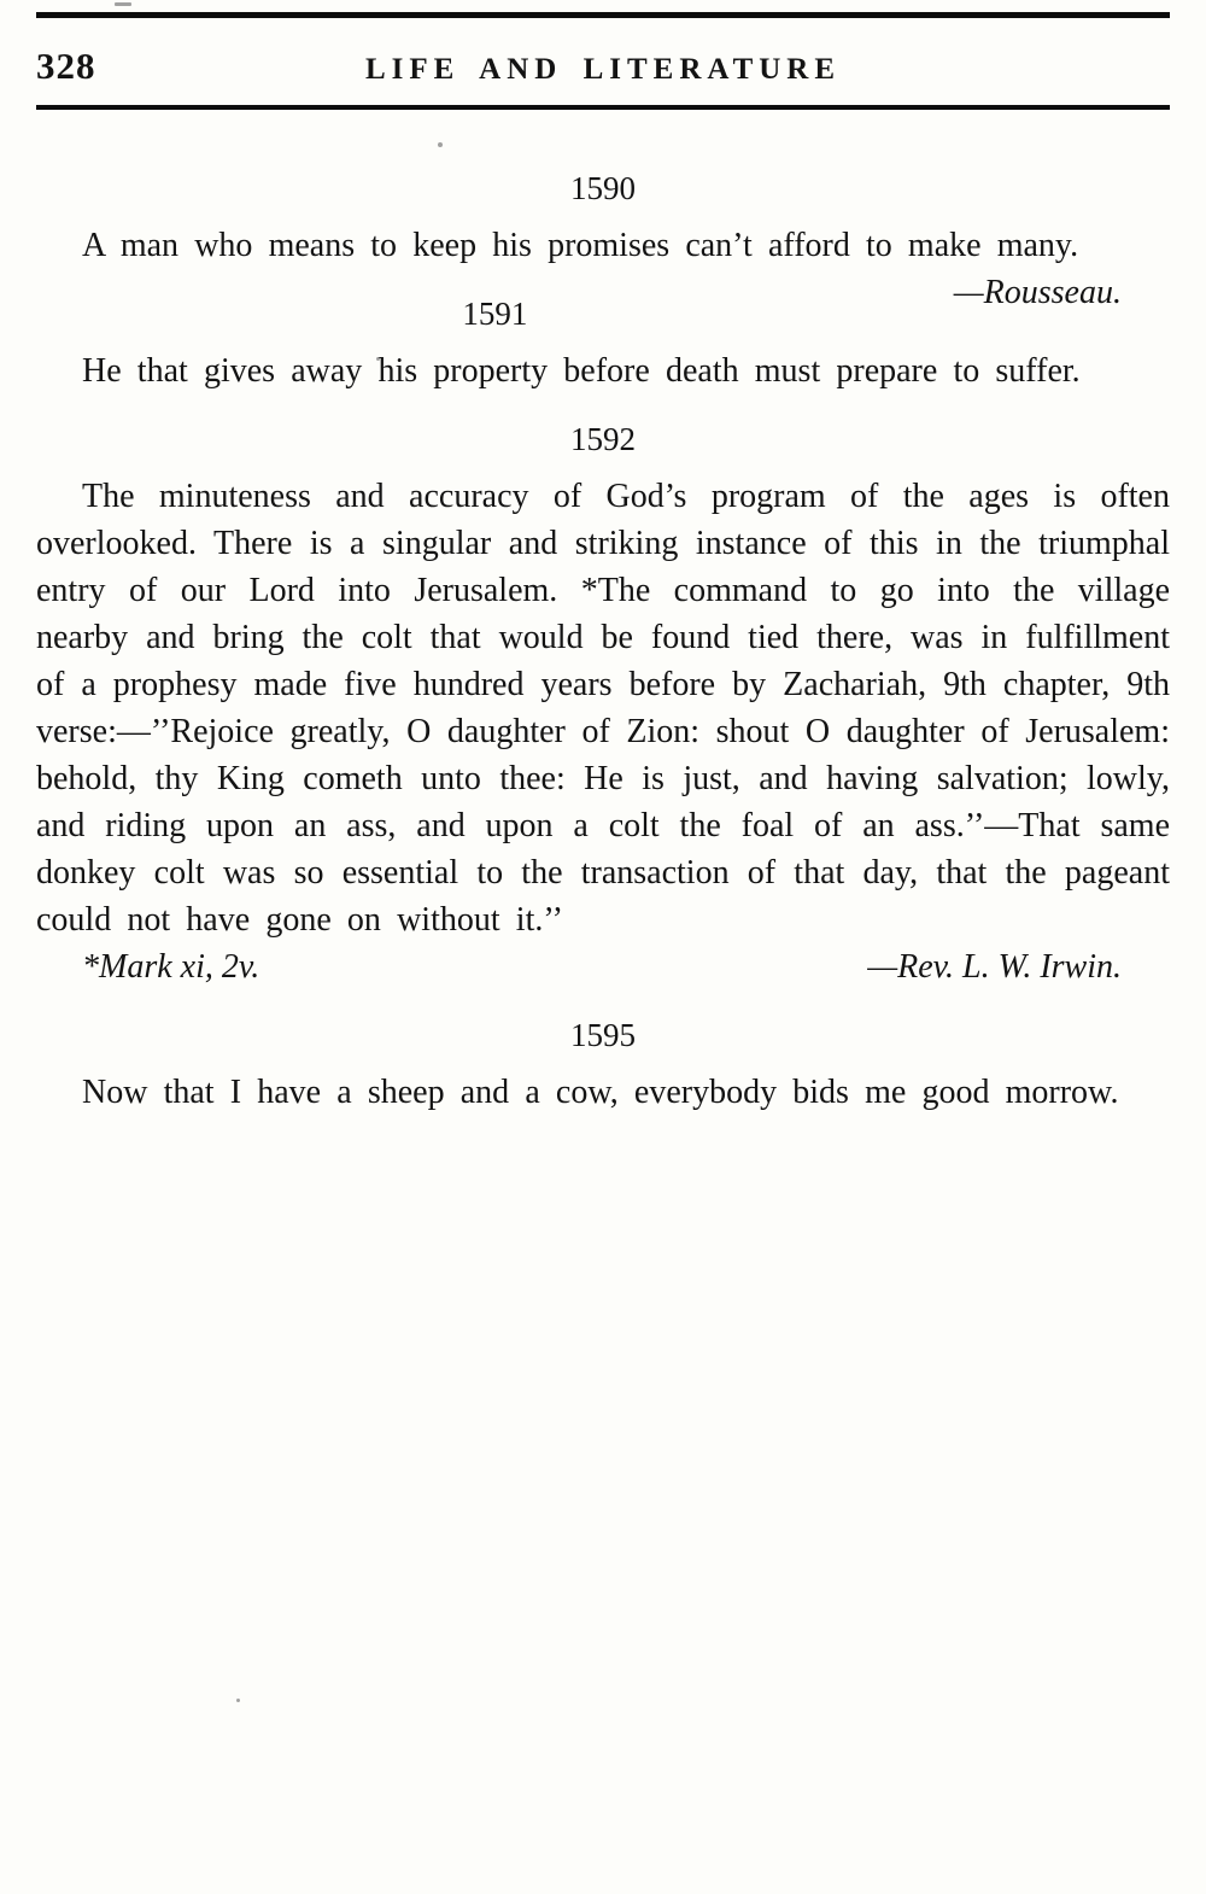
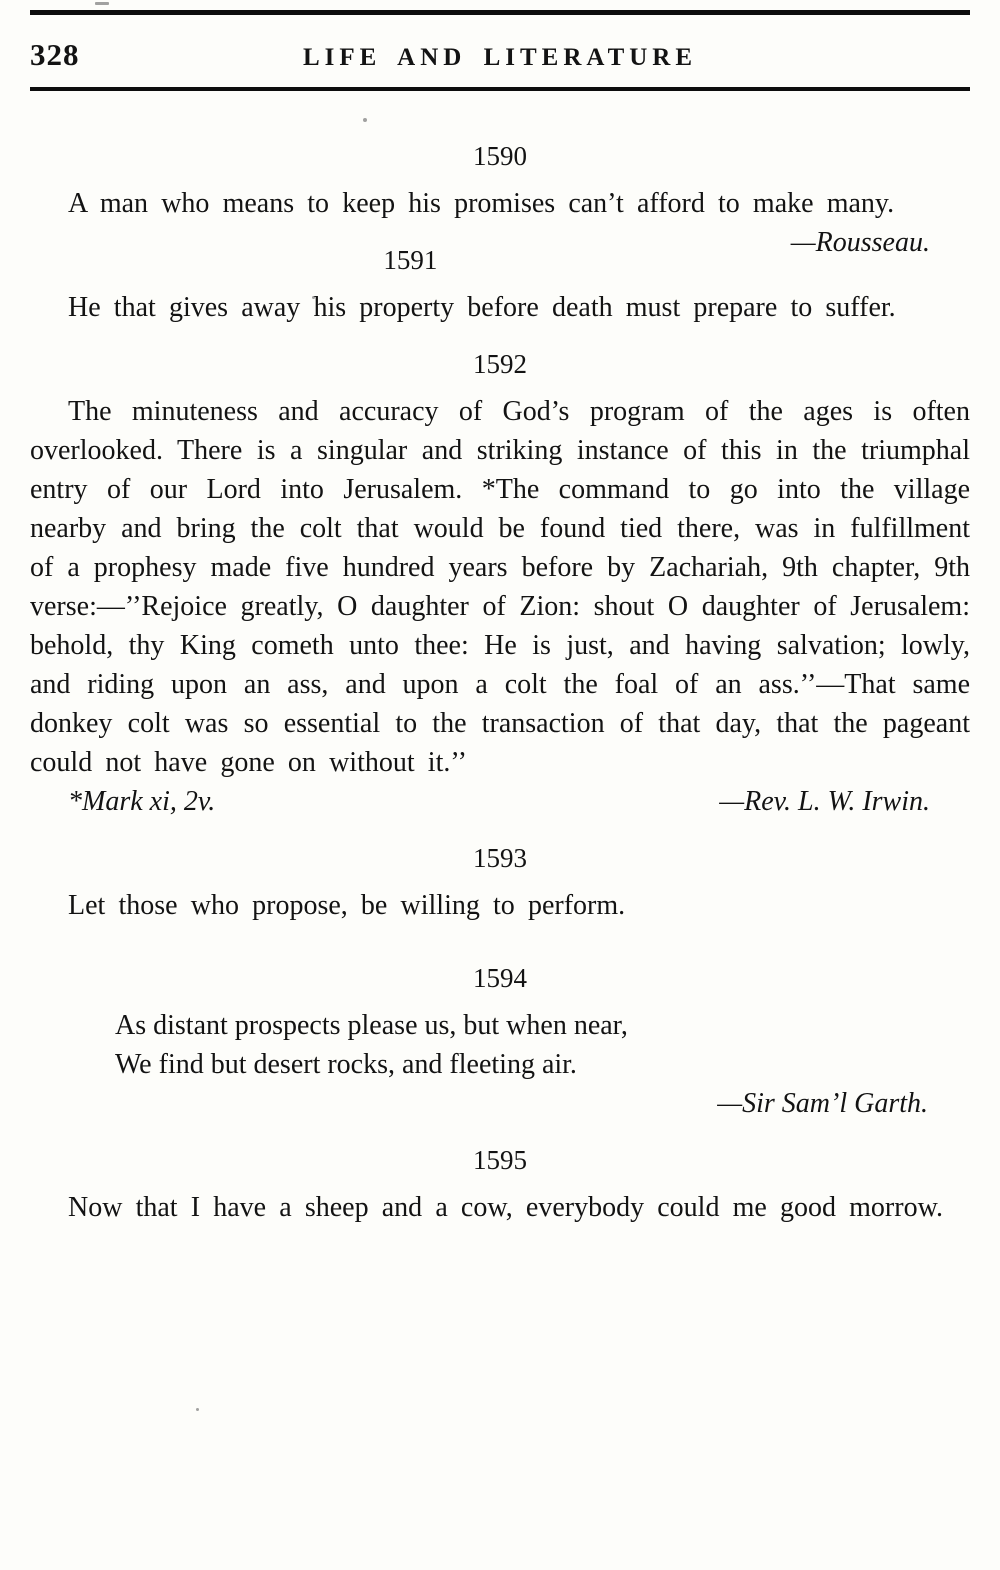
  328
  LIFE AND LITERATURE
  1590
  A man who means to keep his promises can’t afford to make many.
  —Rousseau.
  1591
  He that gives away his property before death must prepare to suffer.
  1592
  The minuteness and accuracy of God’s program of the ages is often overlooked. There is a singular and striking instance of this in the triumphal entry of our Lord into Jerusalem. *The command to go into the village nearby and bring the colt that would be found tied there, was in fulfillment of a prophesy made five hundred years before by Zachariah, 9th chapter, 9th verse:—’’Rejoice greatly, O daughter of Zion: shout O daughter of Jerusalem: behold, thy King cometh unto thee: He is just, and having salvation; lowly, and riding upon an ass, and upon a colt the foal of an ass.’’—That same donkey colt was so essential to the transaction of that day, that the pageant could not have gone on without it.’’
  *Mark xi, 2v.
  —Rev. L. W. Irwin.
+ 1593
+ Let those who propose, be willing to perform.
+ 1594
+ As distant prospects please us, but when near,
+ We find but desert rocks, and fleeting air.
+ —Sir Sam’l Garth.
  1595
- Now that I have a sheep and a cow, everybody bids me good morrow.
+ Now that I have a sheep and a cow, everybody could me good morrow.
